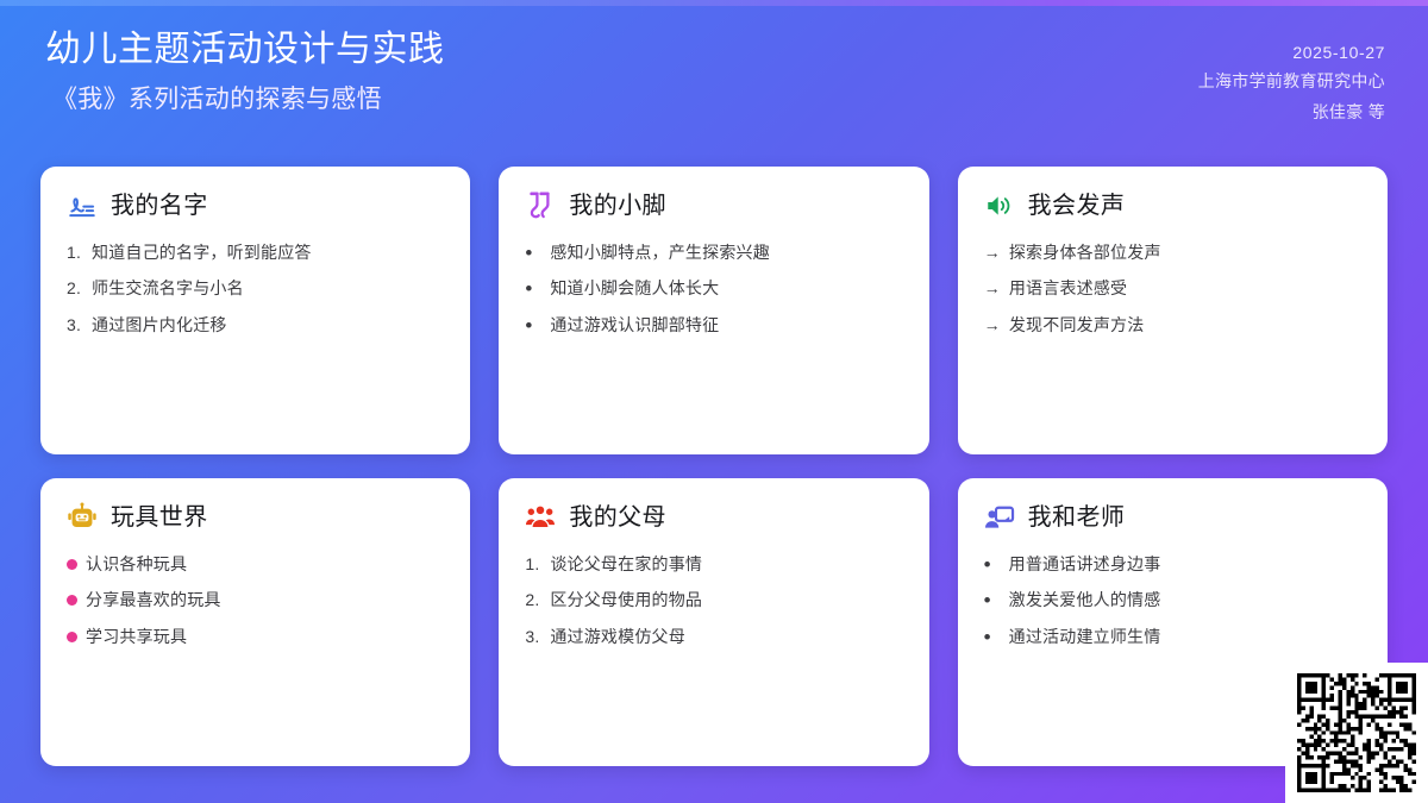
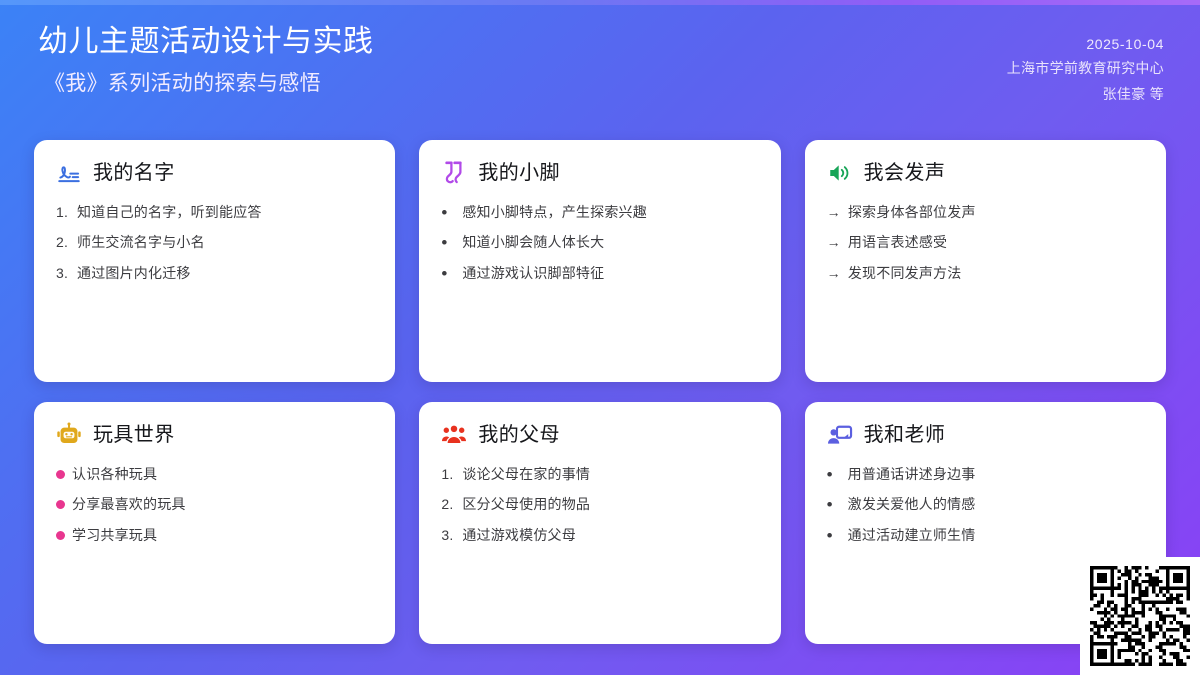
  幼儿主题活动设计与实践
  《我》系列活动的探索与感悟
- 2025-10-27
+ 2025-10-04
  上海市学前教育研究中心
  张佳豪 等
  我的名字
  1.
  知道自己的名字，听到能应答
  2.
  师生交流名字与小名
  3.
  通过图片内化迁移
  我的小脚
  •
  感知小脚特点，产生探索兴趣
  •
  知道小脚会随人体长大
  •
  通过游戏认识脚部特征
  我会发声
  →
  探索身体各部位发声
  →
  用语言表述感受
  →
  发现不同发声方法
  玩具世界
  认识各种玩具
  分享最喜欢的玩具
  学习共享玩具
  我的父母
  1.
  谈论父母在家的事情
  2.
  区分父母使用的物品
  3.
  通过游戏模仿父母
  我和老师
  •
  用普通话讲述身边事
  •
  激发关爱他人的情感
  •
  通过活动建立师生情
